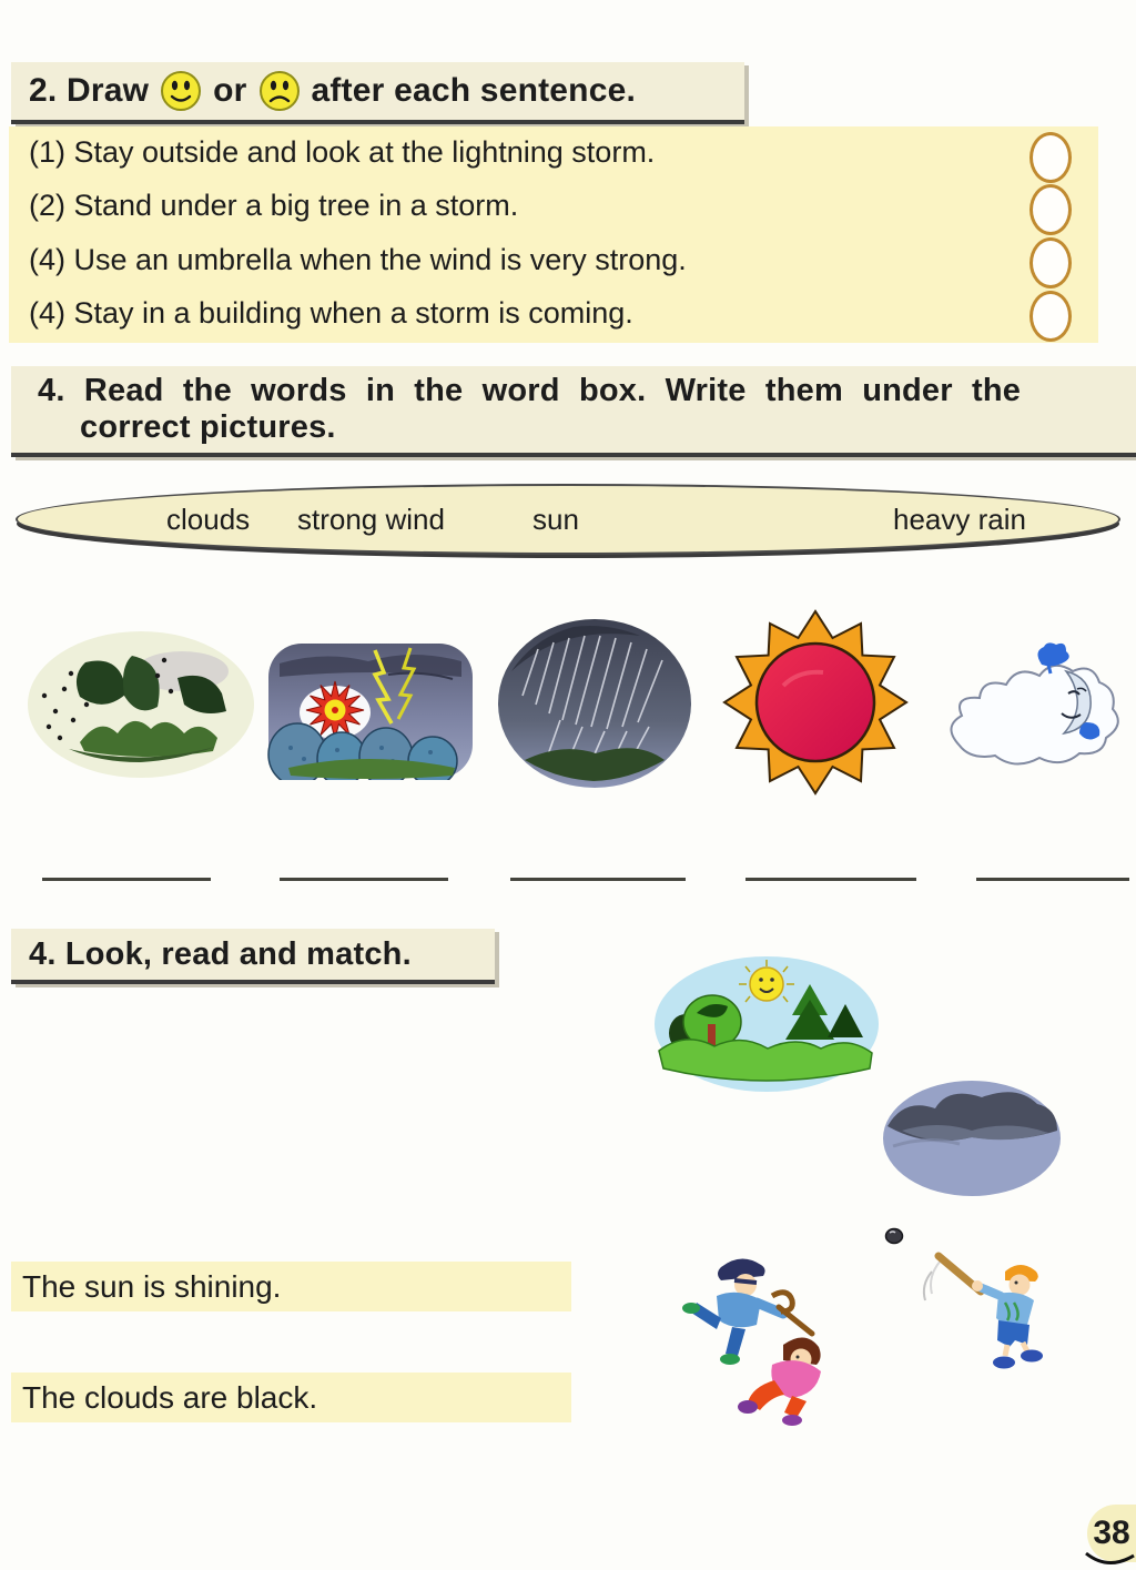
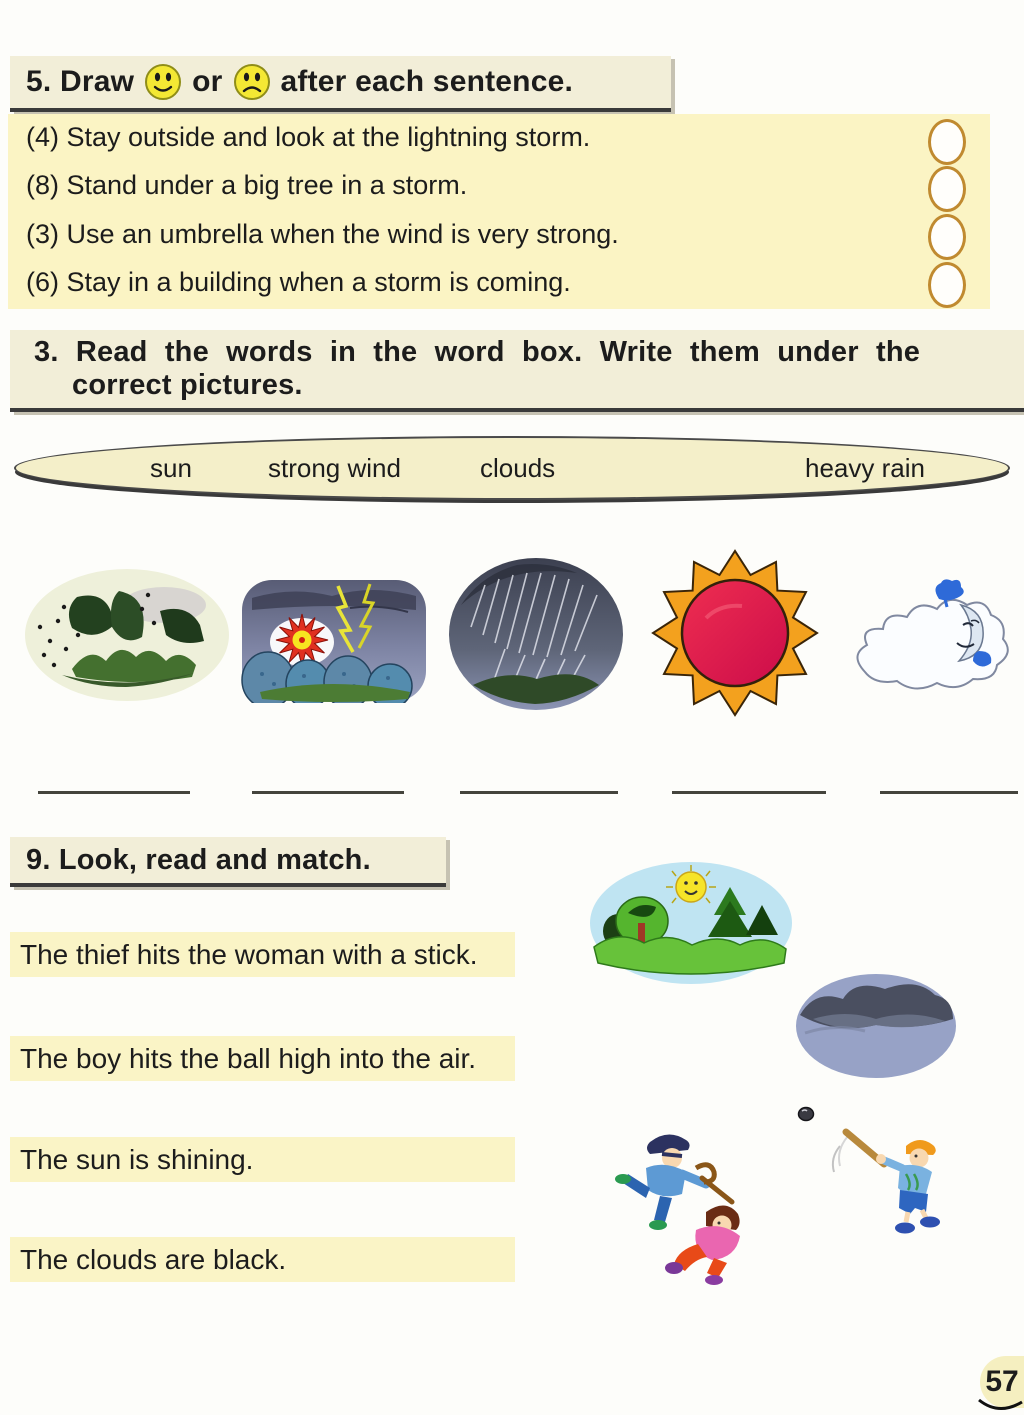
- 2. Draw
+ 5. Draw
  or
  after each sentence.
- (1) Stay outside and look at the lightning storm.
+ (4) Stay outside and look at the lightning storm.
- (2) Stand under a big tree in a storm.
+ (8) Stand under a big tree in a storm.
- (4) Use an umbrella when the wind is very strong.
+ (3) Use an umbrella when the wind is very strong.
- (4) Stay in a building when a storm is coming.
+ (6) Stay in a building when a storm is coming.
- 4. Read the words in the word box. Write them under the
+ 3. Read the words in the word box. Write them under the
  correct pictures.
- clouds
+ sun
  strong wind
- sun
+ clouds
  heavy rain
- 4. Look, read and match.
+ 9. Look, read and match.
+ The thief hits the woman with a stick.
+ The boy hits the ball high into the air.
  The sun is shining.
  The clouds are black.
- 38
+ 57
